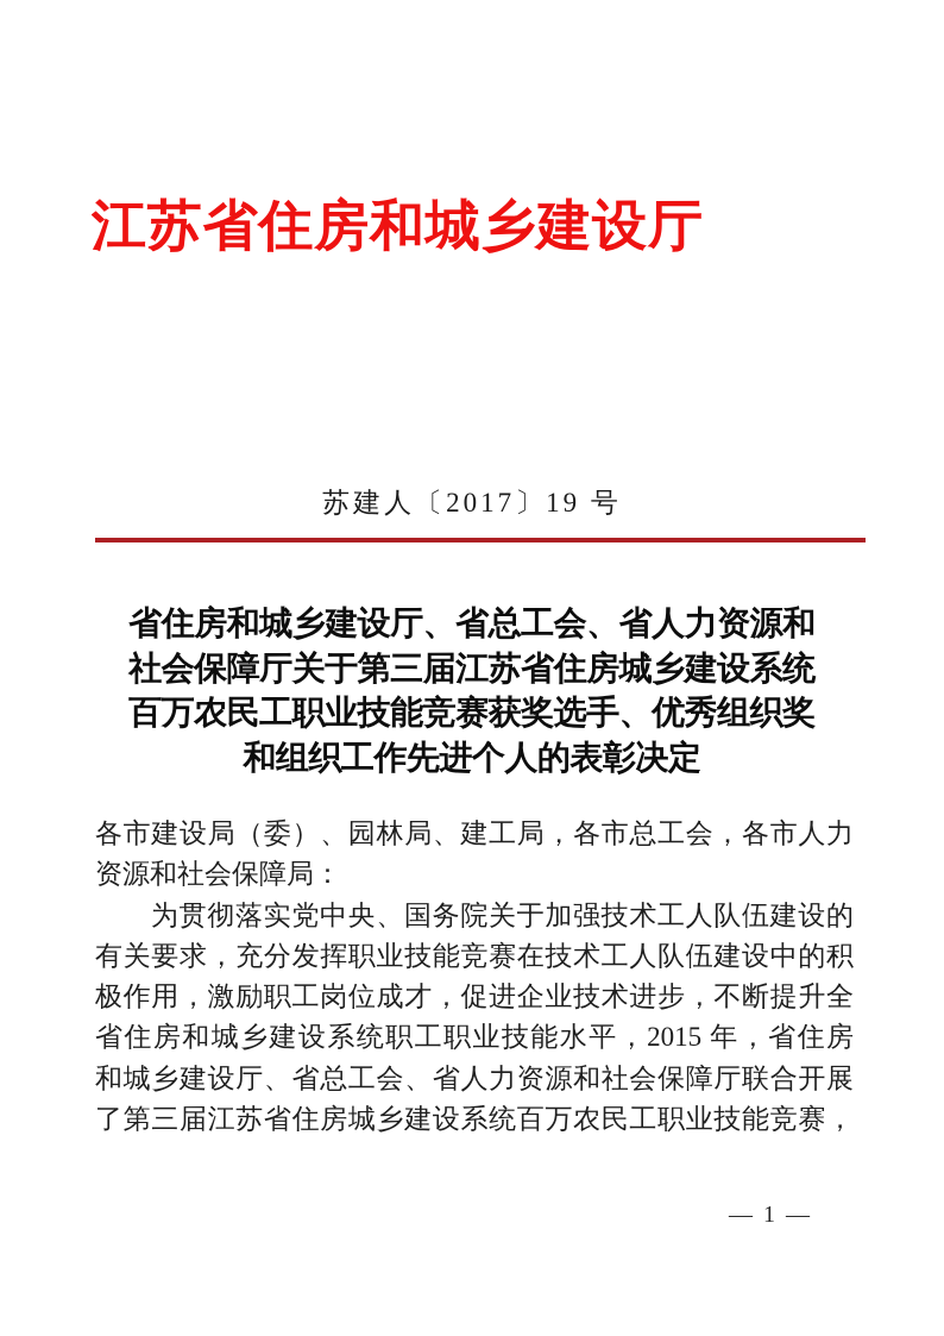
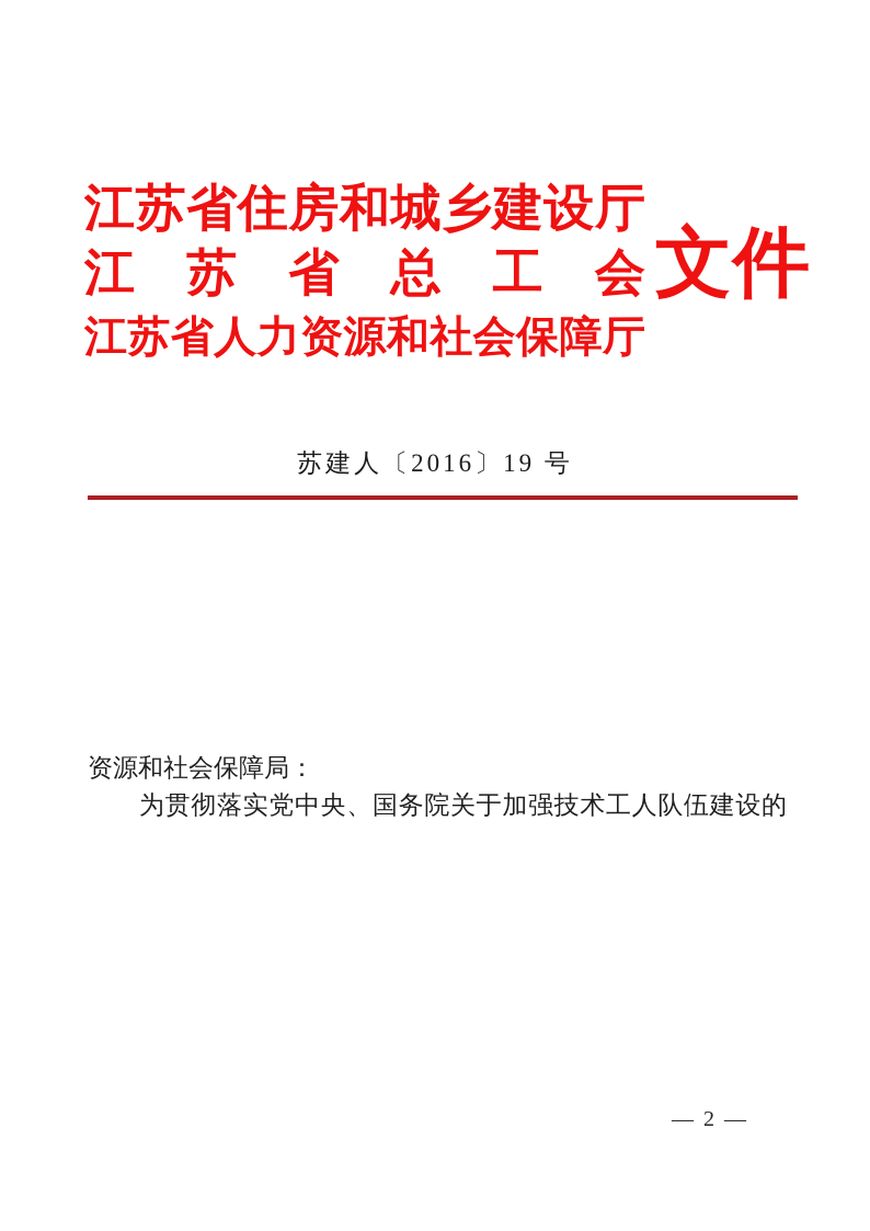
  江苏省住房和城乡建设厅
+ 江苏省总工会
+ 江苏省人力资源和社会保障厅
+ 文件
- 苏建人〔2017〕19 号
+ 苏建人〔2016〕19 号
- 省住房和城乡建设厅、省总工会、省人力资源和
- 社会保障厅关于第三届江苏省住房城乡建设系统
- 百万农民工职业技能竞赛获奖选手、优秀组织奖
- 和组织工作先进个人的表彰决定
- 各市建设局（委）、园林局、建工局，各市总工会，各市人力
  资源和社会保障局：
  为贯彻落实党中央、国务院关于加强技术工人队伍建设的
- 有关要求，充分发挥职业技能竞赛在技术工人队伍建设中的积
- 极作用，激励职工岗位成才，促进企业技术进步，不断提升全
- 省住房和城乡建设系统职工职业技能水平，2015 年，省住房
- 和城乡建设厅、省总工会、省人力资源和社会保障厅联合开展
- 了第三届江苏省住房城乡建设系统百万农民工职业技能竞赛，
- — 1 —
+ — 2 —
